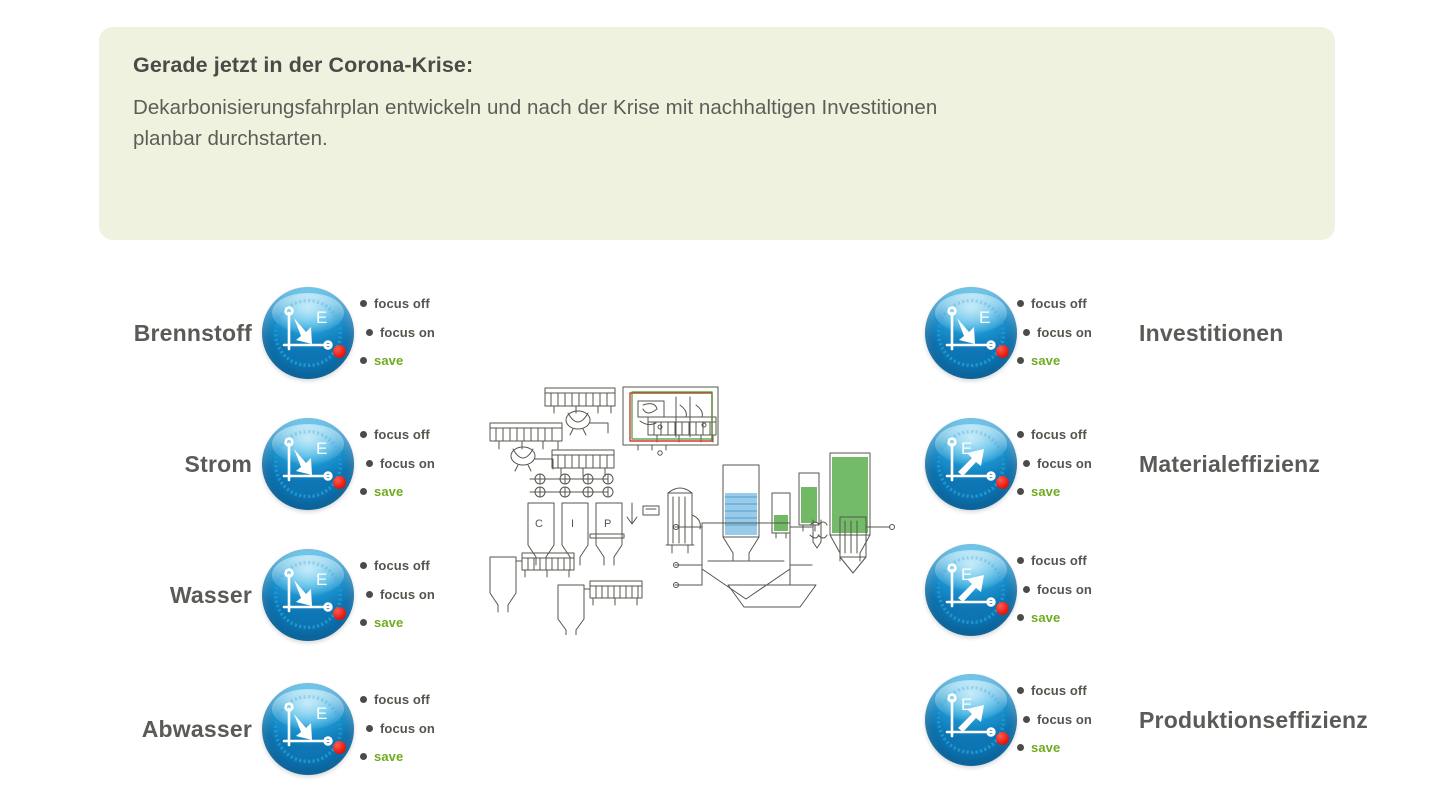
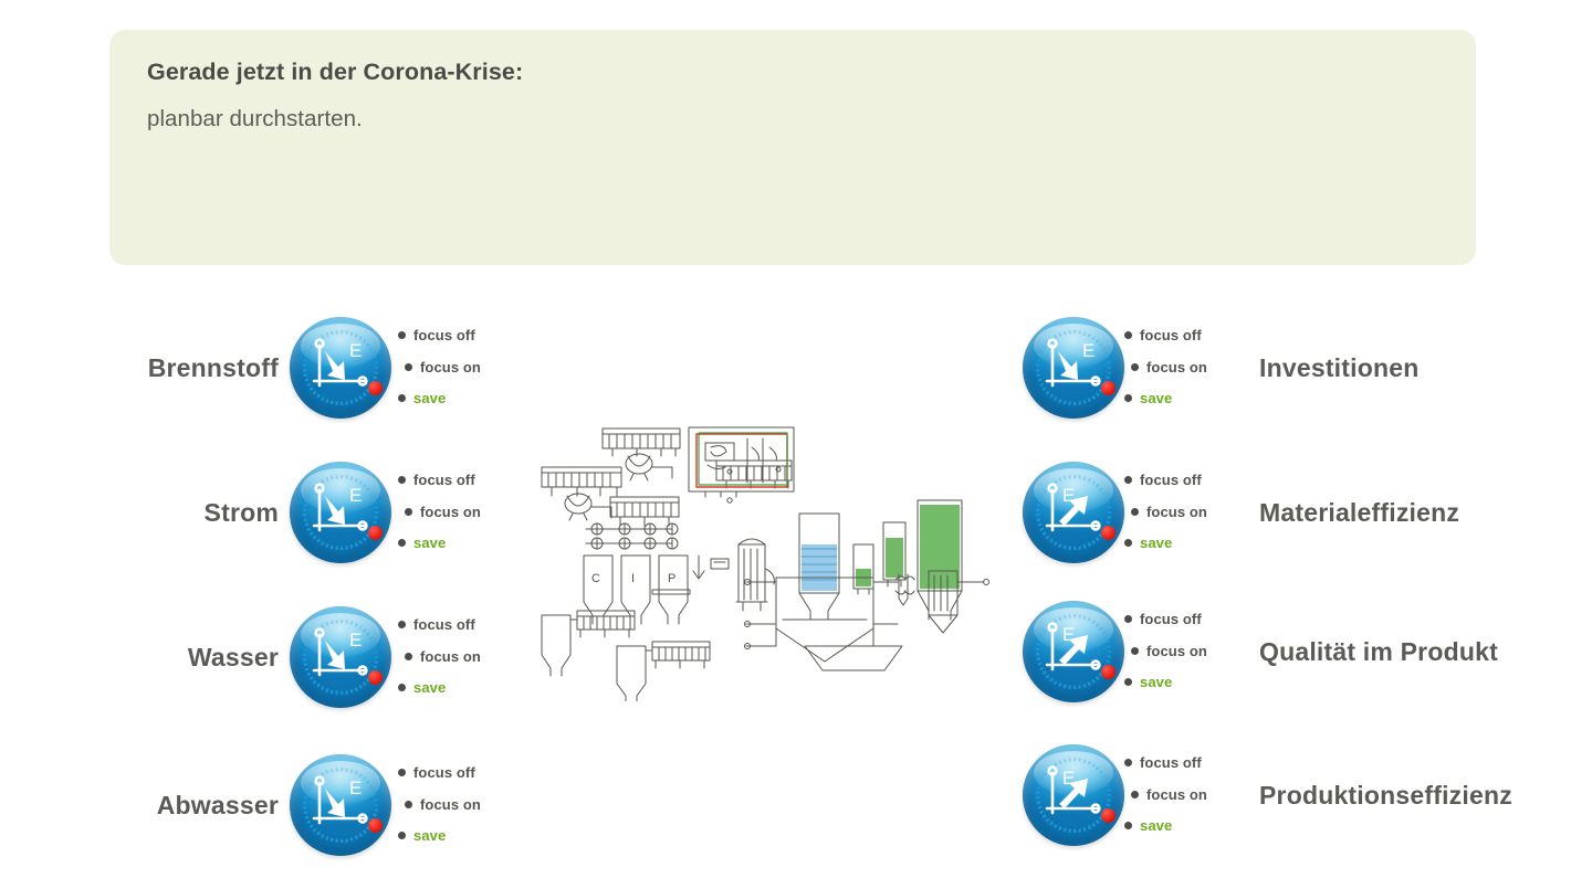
  Gerade jetzt in der Corona-Krise:
- Dekarbonisierungsfahrplan entwickeln und nach der Krise mit nachhaltigen Investitionen
  planbar durchstarten.
  Brennstoff
  E
  focus off
  focus on
  save
  Strom
  E
  focus off
  focus on
  save
  Wasser
  E
  focus off
  focus on
  save
  Abwasser
  E
  focus off
  focus on
  save
  E
  focus off
  focus on
  save
  Investitionen
  E
  focus off
  focus on
  save
  Materialeffizienz
  E
  focus off
  focus on
  save
+ Qualität im Produkt
  E
  focus off
  focus on
  save
  Produktionseffizienz
  C
  I
  P
